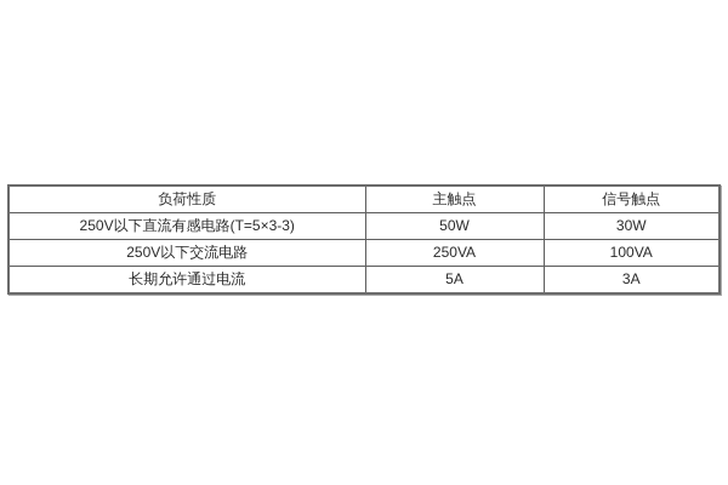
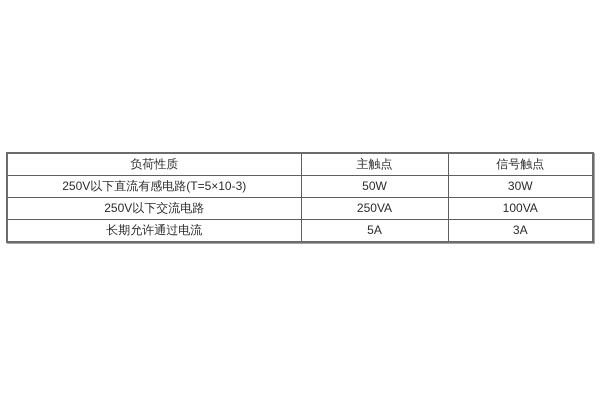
  负荷性质	主触点	信号触点
- 250V以下直流有感电路(T=5×3-3)	50W	30W
+ 250V以下直流有感电路(T=5×10-3)	50W	30W
  250V以下交流电路	250VA	100VA
  长期允许通过电流	5A	3A
